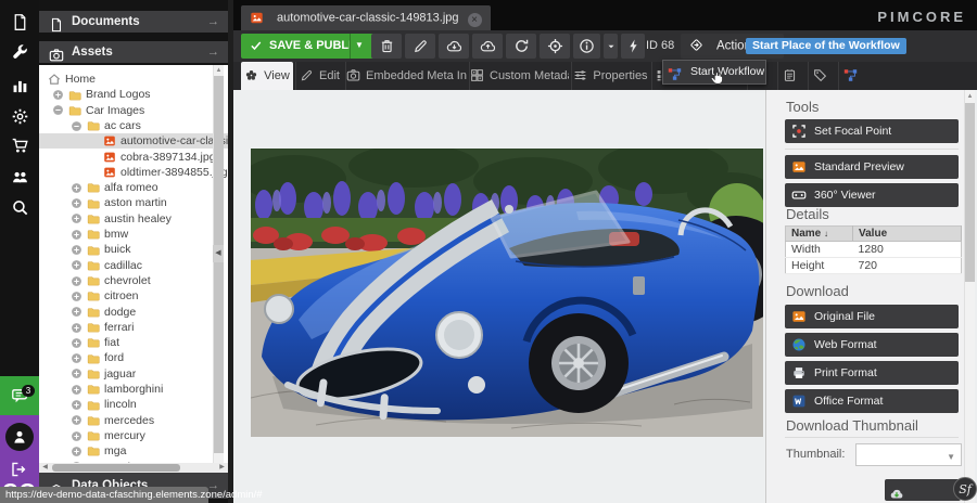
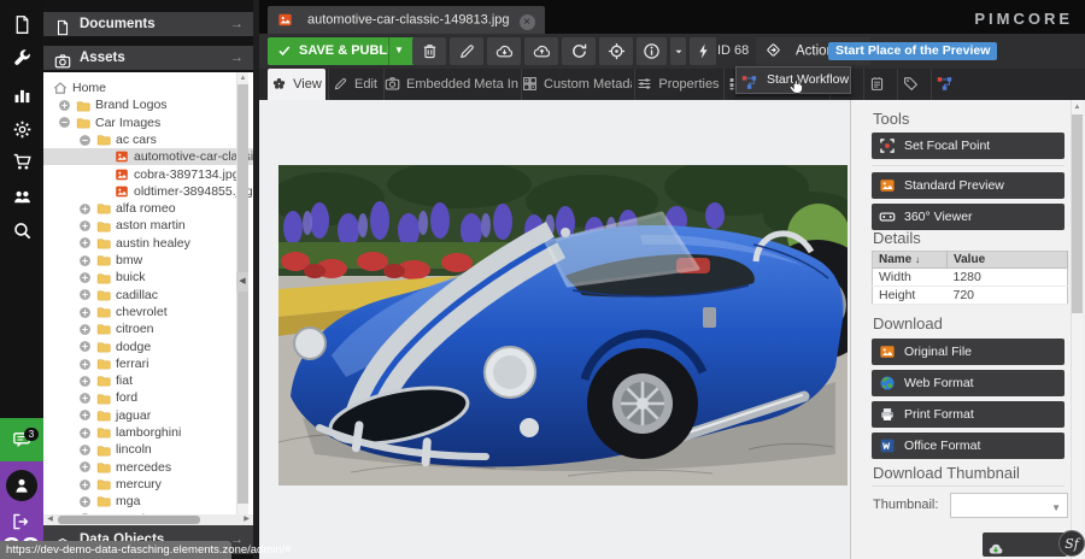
  3
  Documents
  →
  Assets
  →
  Home
  Brand Logos
  Car Images
  ac cars
  automotive-car-cla
  cobra-3897134.jp
  oldtimer-3894855.g
  alfa romeo
  aston martin
  austin healey
  bmw
  buick
  cadillac
  chevrolet
  citroen
  dodge
  ferrari
  fiat
  ford
  jaguar
  lamborghini
  lincoln
  mercedes
  mercury
  mga
  Data Objects
  →
  automotive-car-classic-149813.jpg ×
  PIMCORE
  SAVE & PUBL
  ▼
  ID 68
- Start Place of the Workflow
+ Start Place of the Preview
  View
  Edit
  Embedded Meta In
  Custom Metad
  Properties
  Start Workflow
  Tools
  Set Focal Point
  Standard Preview
  360° Viewer
  Details
  Name ↓	Value
  Width	1280
  Height	720
  Download
  Original File
  Web Format
  Print Format
  Office Format
  Download Thumbnail
  Thumbnail:
  ▼
  Sf
  https://dev-demo-data-cfasching.elements.zone/admin/#
